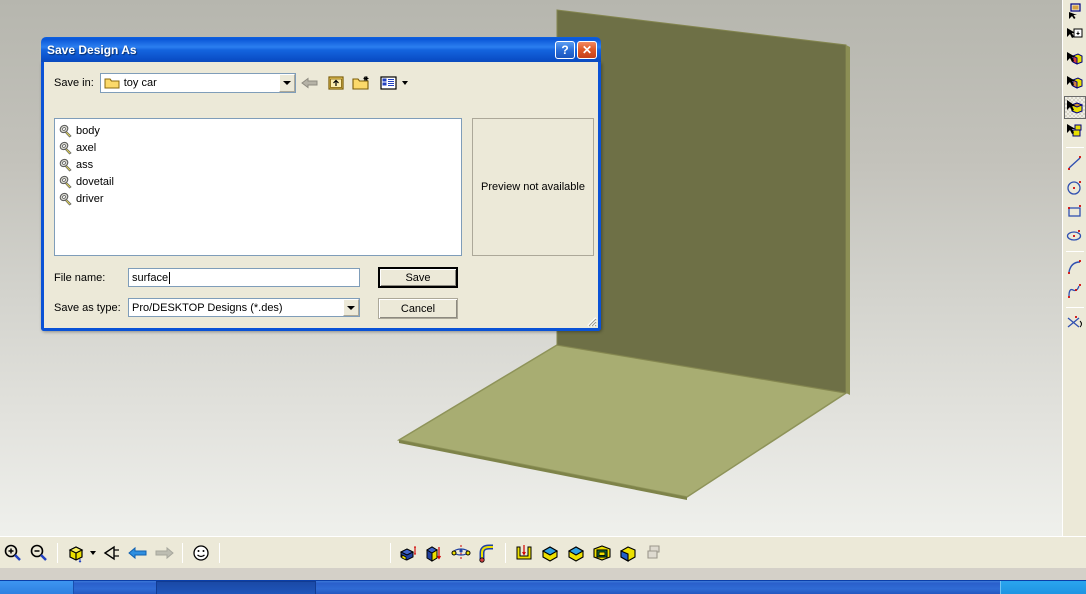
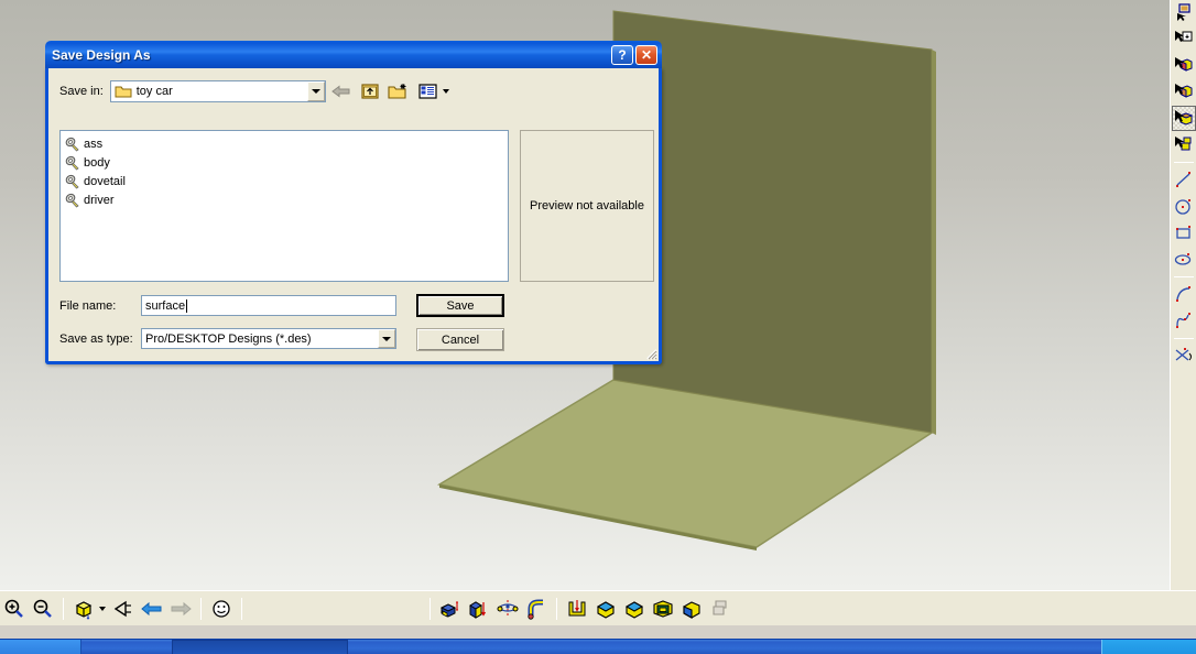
  Save Design As
  ?
  ✕
  Save in:
  toy car
- body
+ ass
- axel
- ass
+ body
  dovetail
  driver
  Preview not available
  File name:
  surface
  Save as type:
  Pro/DESKTOP Designs (*.des)
  Save
  Cancel
